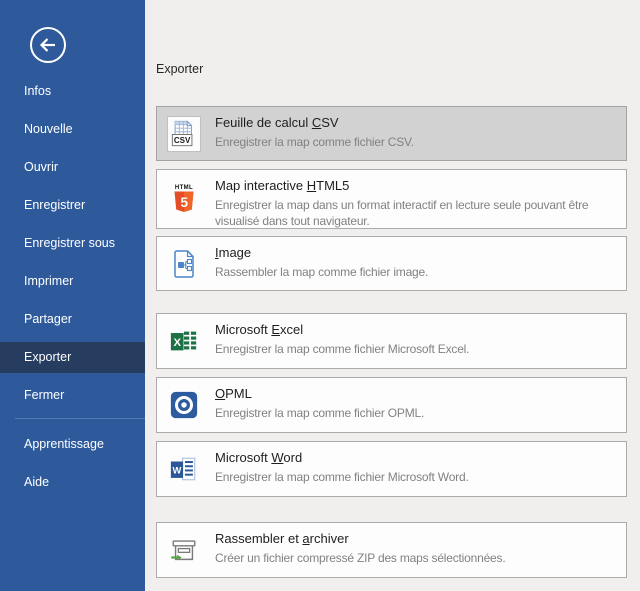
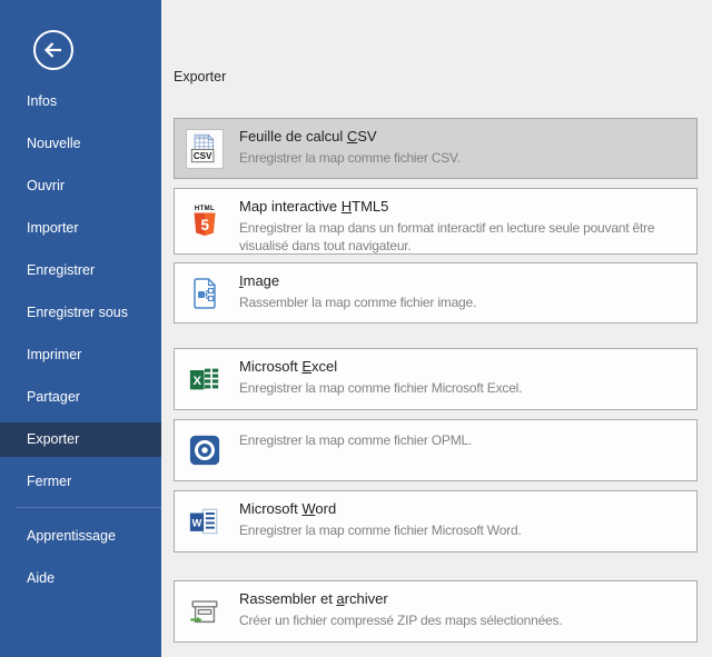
  Infos
  Nouvelle
  Ouvrir
+ Importer
  Enregistrer
  Enregistrer sous
  Imprimer
  Partager
  Exporter
  Fermer
  Apprentissage
  Aide
  Exporter
  CSV
  Feuille de calcul CSV
  Enregistrer la map comme fichier CSV.
  5
  Map interactive HTML5
  Enregistrer la map dans un format interactif en lecture seule pouvant être visualisé dans tout navigateur.
  Image
  Rassembler la map comme fichier image.
  X
  Microsoft Excel
  Enregistrer la map comme fichier Microsoft Excel.
- OPML
  Enregistrer la map comme fichier OPML.
  W
  Microsoft Word
  Enregistrer la map comme fichier Microsoft Word.
  Rassembler et archiver
  Créer un fichier compressé ZIP des maps sélectionnées.
